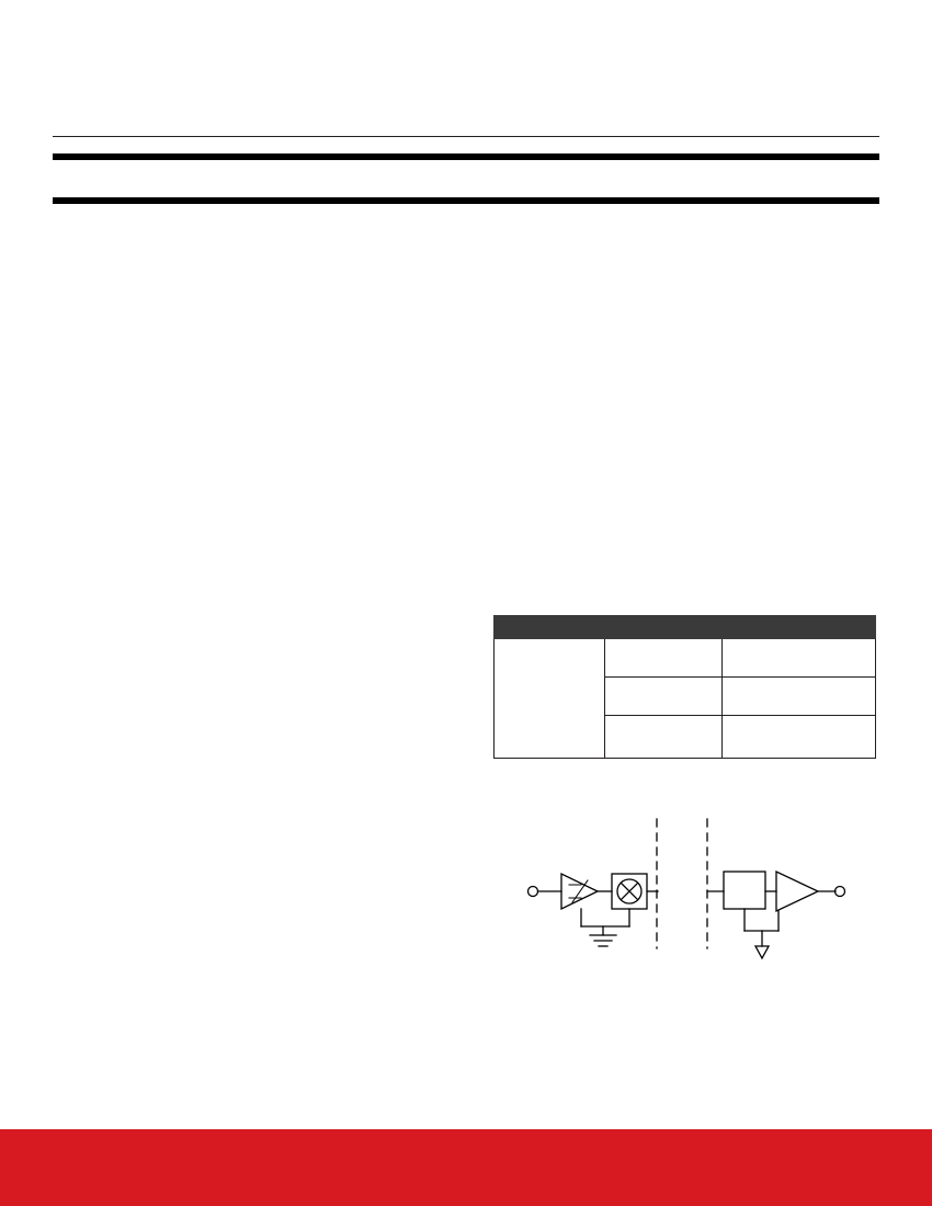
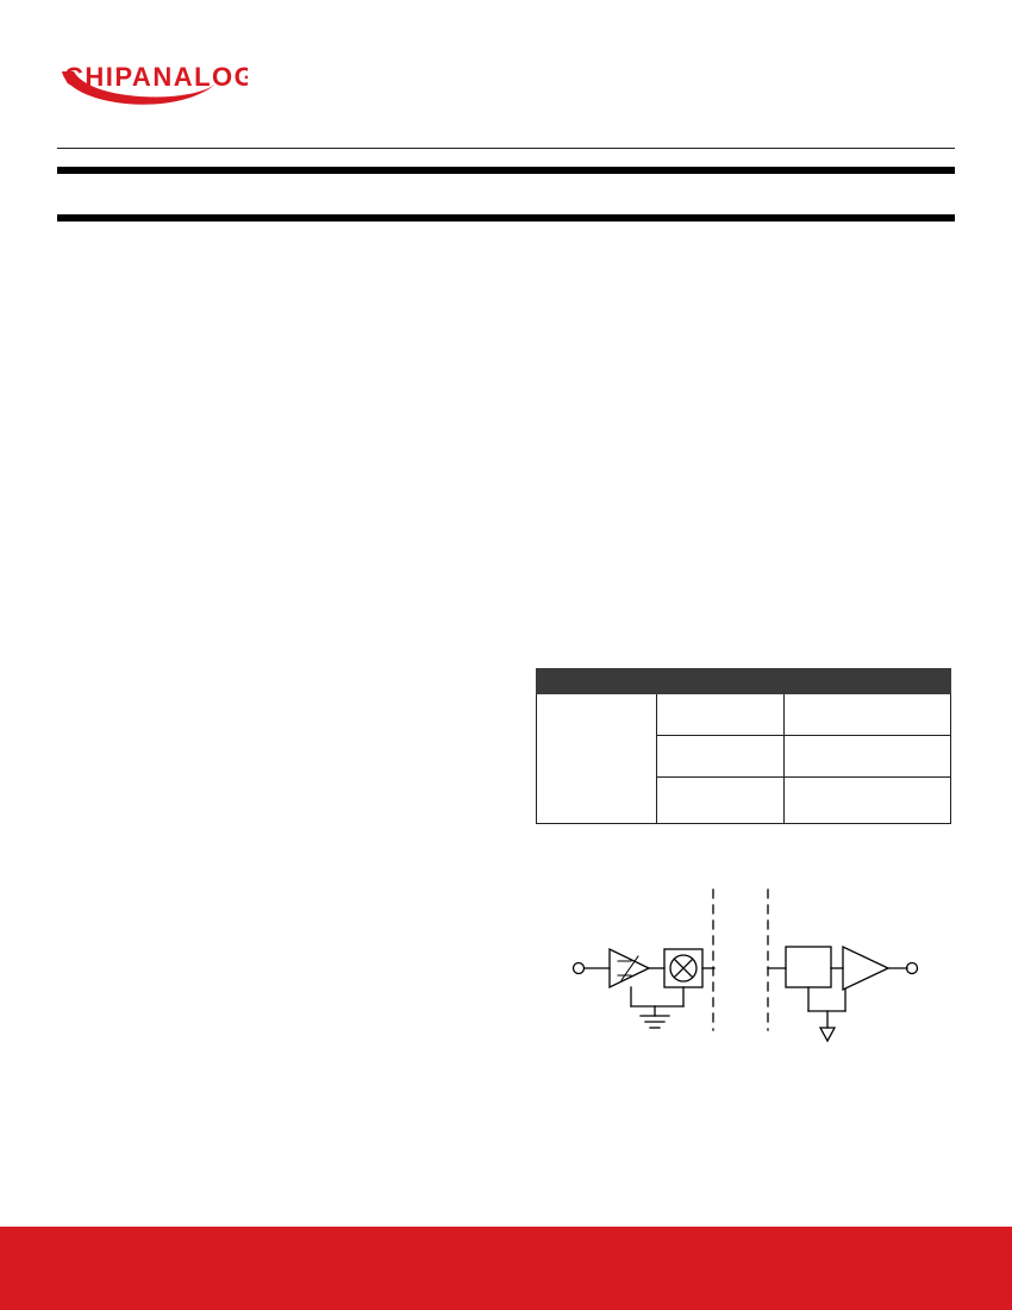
+ CHIPANALOG
